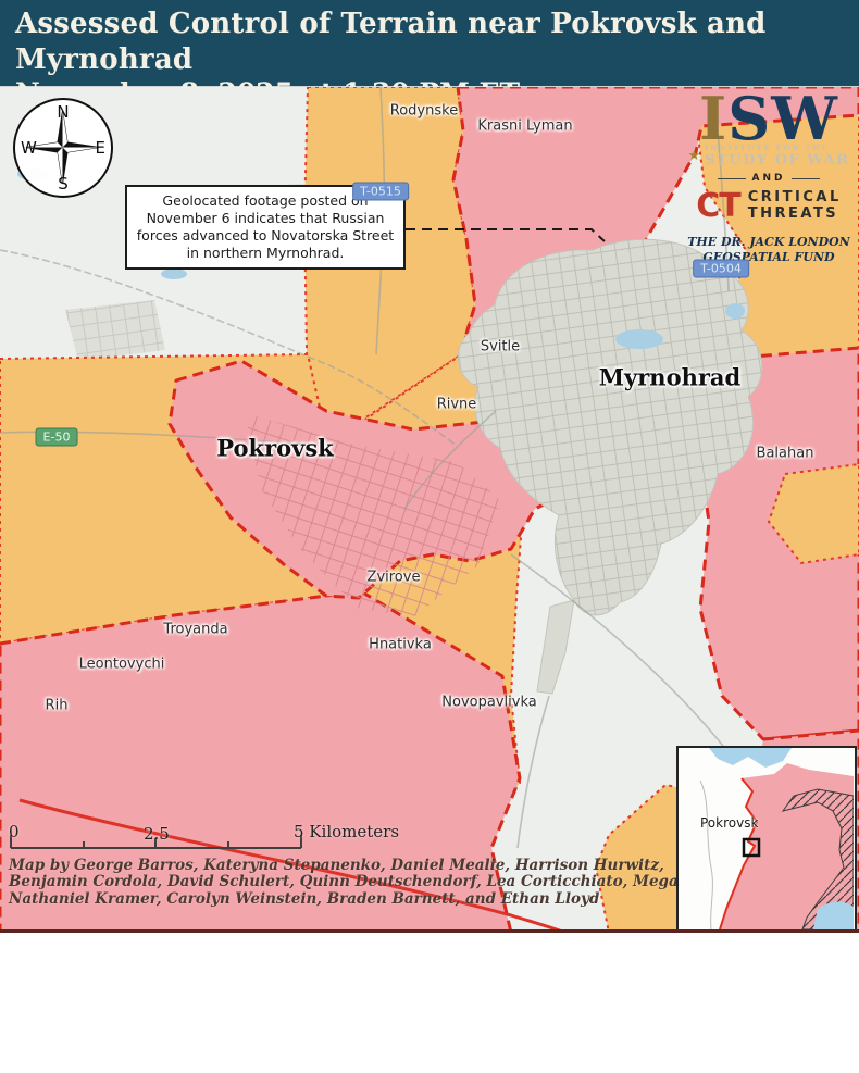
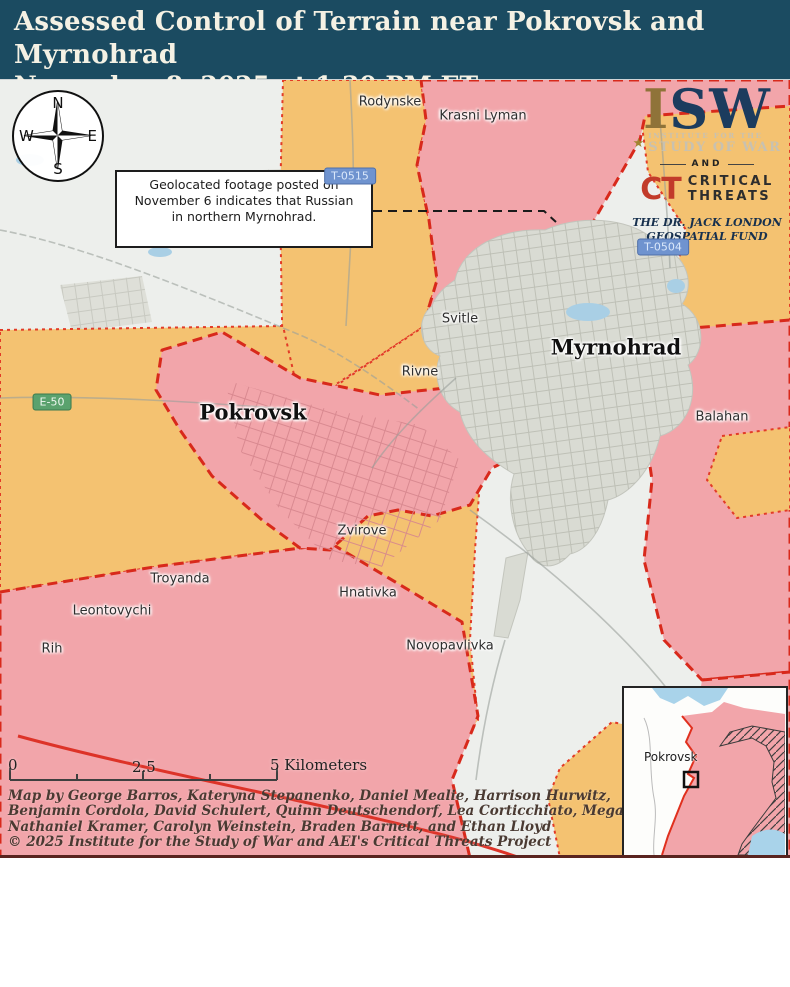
  Assessed Control of Terrain near Pokrovsk and Myrnohrad
  N
  E
  S
  W
  Geolocated footage posted on
  November 6 indicates that Russian
- forces advanced to Novatorska Street
  in northern Myrnohrad.
  ISW
  ★
  INSTITUTE FOR THE
  STUDY OF WAR
  AND
  CT
  CRITICAL
  THREATS
  THE DR. JACK LONDON
  GEOSPATIAL FUND
  T-0515
  T-0504
  E-50
  Pokrovsk
  Myrnohrad
  Rodynske
  Krasni Lyman
  Svitle
  Rivne
  Balahan
  Zvirove
  Troyanda
  Hnativka
  Leontovychi
  Rih
  Novopavlivka
  0
  2.5
  5 Kilometers
  Map by George Barros, Kateryna Stepanenko, Daniel Mealie, Harrison Hurwitz,
  Benjamin Cordola, David Schulert, Quinn Deutschendorf, Lea Corticchiato, Mega
  Nathaniel Kramer, Carolyn Weinstein, Braden Barnett, and Ethan Lloyd
+ © 2025 Institute for the Study of War and AEI's Critical Threats Project
  Pokrovsk
